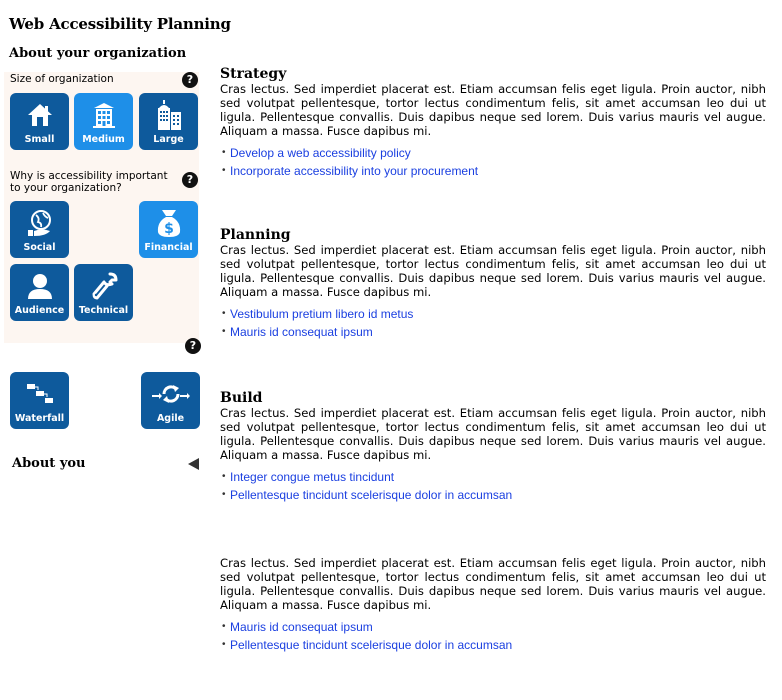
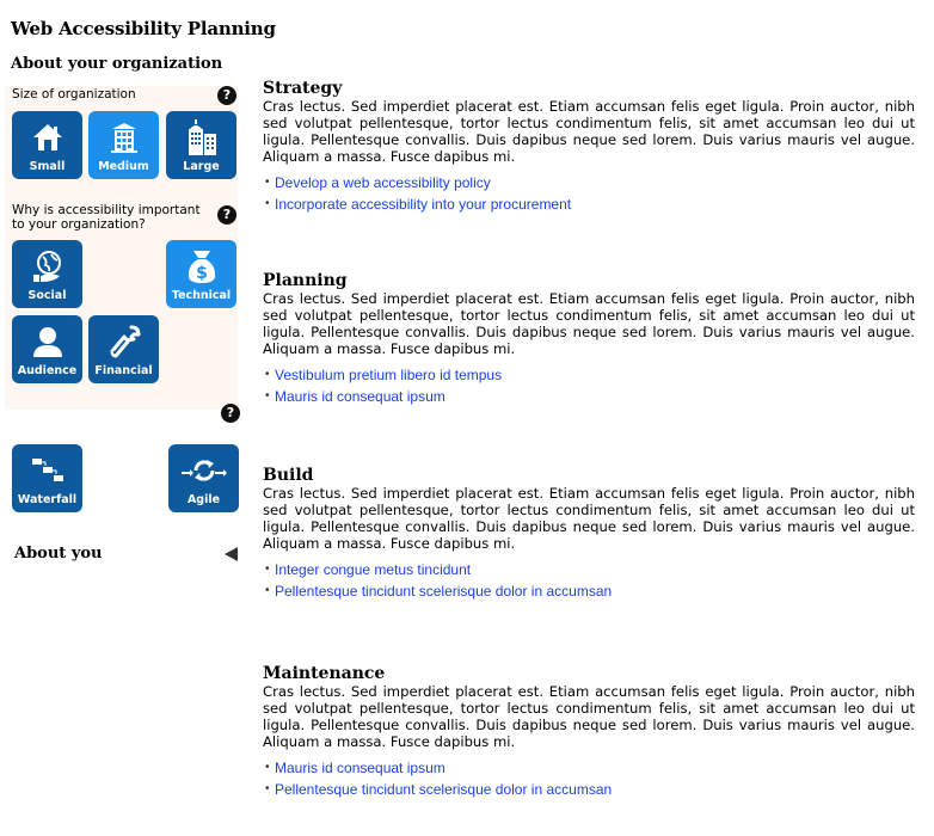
  Web Accessibility Planning
  About your organization
  Size of organization
  ?
  Small
  Medium
  Large
  Why is accessibility important to your organization?
  ?
  Social
  $
- Financial
+ Technical
  Audience
- Technical
+ Financial
  ?
  Waterfall
  Agile
  About you
  Strategy
  Cras lectus. Sed imperdiet placerat est. Etiam accumsan felis eget ligula. Proin auctor, nibh sed volutpat pellentesque, tortor lectus condimentum felis, sit amet accumsan leo dui ut ligula. Pellentesque convallis. Duis dapibus neque sed lorem. Duis varius mauris vel augue. Aliquam a massa. Fusce dapibus mi.
  •
  Develop a web accessibility policy
  •
  Incorporate accessibility into your procurement
  Planning
  Cras lectus. Sed imperdiet placerat est. Etiam accumsan felis eget ligula. Proin auctor, nibh sed volutpat pellentesque, tortor lectus condimentum felis, sit amet accumsan leo dui ut ligula. Pellentesque convallis. Duis dapibus neque sed lorem. Duis varius mauris vel augue. Aliquam a massa. Fusce dapibus mi.
  •
- Vestibulum pretium libero id metus
+ Vestibulum pretium libero id tempus
  •
  Mauris id consequat ipsum
  Build
  Cras lectus. Sed imperdiet placerat est. Etiam accumsan felis eget ligula. Proin auctor, nibh sed volutpat pellentesque, tortor lectus condimentum felis, sit amet accumsan leo dui ut ligula. Pellentesque convallis. Duis dapibus neque sed lorem. Duis varius mauris vel augue. Aliquam a massa. Fusce dapibus mi.
  •
  Integer congue metus tincidunt
  •
  Pellentesque tincidunt scelerisque dolor in accumsan
+ Maintenance
  Cras lectus. Sed imperdiet placerat est. Etiam accumsan felis eget ligula. Proin auctor, nibh sed volutpat pellentesque, tortor lectus condimentum felis, sit amet accumsan leo dui ut ligula. Pellentesque convallis. Duis dapibus neque sed lorem. Duis varius mauris vel augue. Aliquam a massa. Fusce dapibus mi.
  •
  Mauris id consequat ipsum
  •
  Pellentesque tincidunt scelerisque dolor in accumsan
